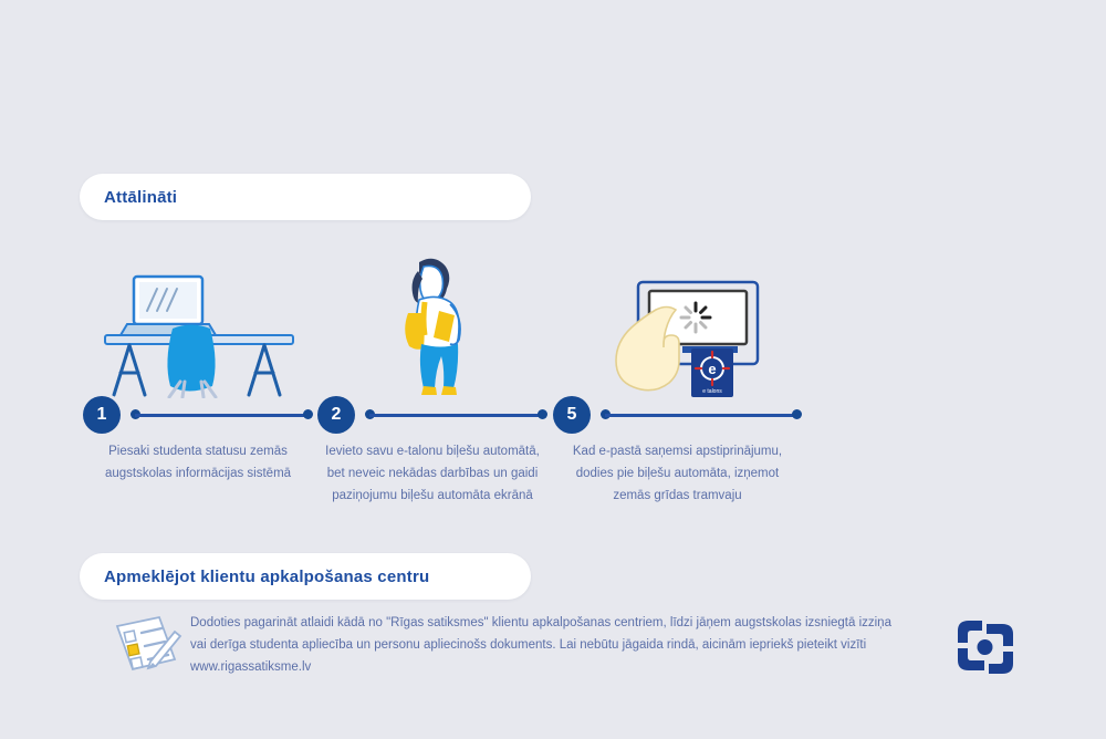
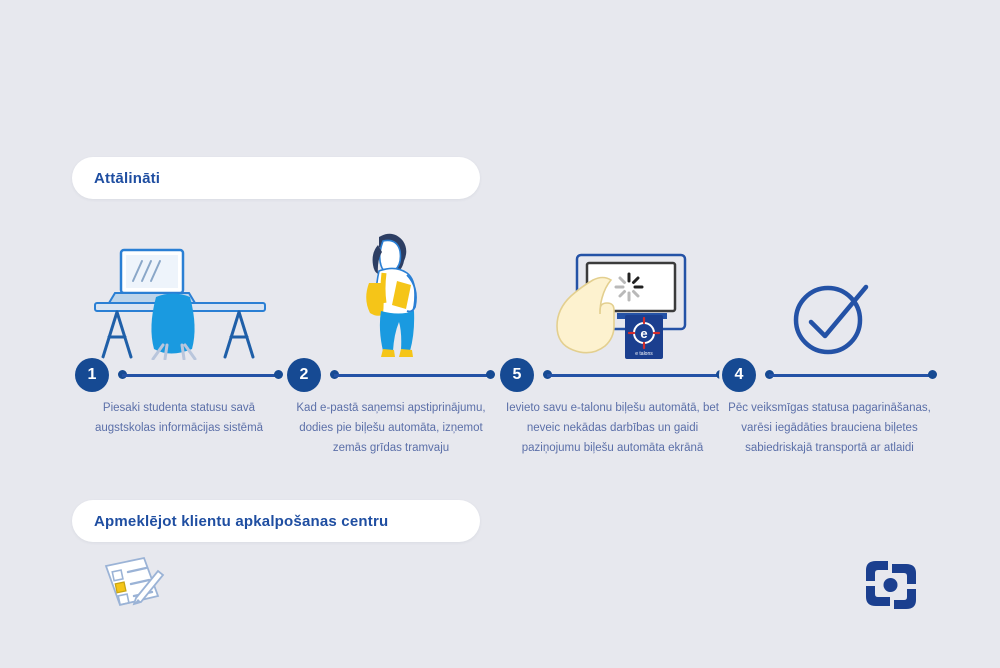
  Attālināti
  1
- Piesaki studenta statusu zemās augstskolas informācijas sistēmā
+ Piesaki studenta statusu savā augstskolas informācijas sistēmā
  2
- Ievieto savu e-talonu biļešu automātā, bet neveic nekādas darbības un gaidi paziņojumu biļešu automāta ekrānā
+ Kad e-pastā saņemsi apstiprinājumu, dodies pie biļešu automāta, izņemot zemās grīdas tramvaju
  e
  5
- Kad e-pastā saņemsi apstiprinājumu, dodies pie biļešu automāta, izņemot zemās grīdas tramvaju
+ Ievieto savu e-talonu biļešu automātā, bet neveic nekādas darbības un gaidi paziņojumu biļešu automāta ekrānā
+ 4
+ Pēc veiksmīgas statusa pagarināšanas, varēsi iegādāties brauciena biļetes sabiedriskajā transportā ar atlaidi
  Apmeklējot klientu apkalpošanas centru
- Dodoties pagarināt atlaidi kādā no "Rīgas satiksmes" klientu apkalpošanas centriem, līdzi jāņem augstskolas izsniegtā izziņa vai derīga studenta apliecība un personu apliecinošs dokuments. Lai nebūtu jāgaida rindā, aicinām iepriekš pieteikt vizīti www.rigassatiksme.lv
